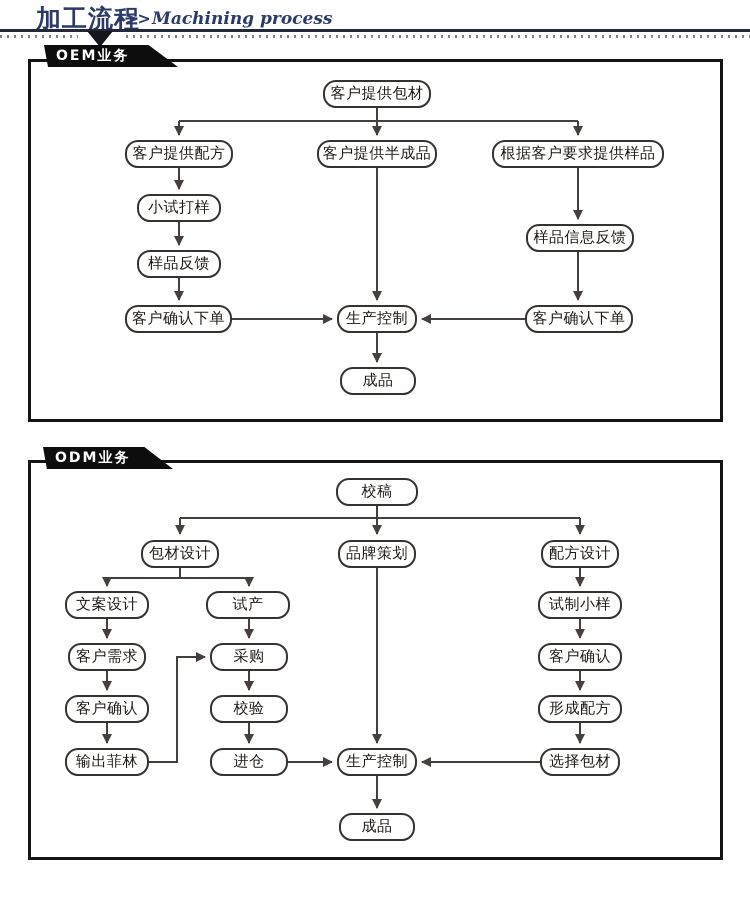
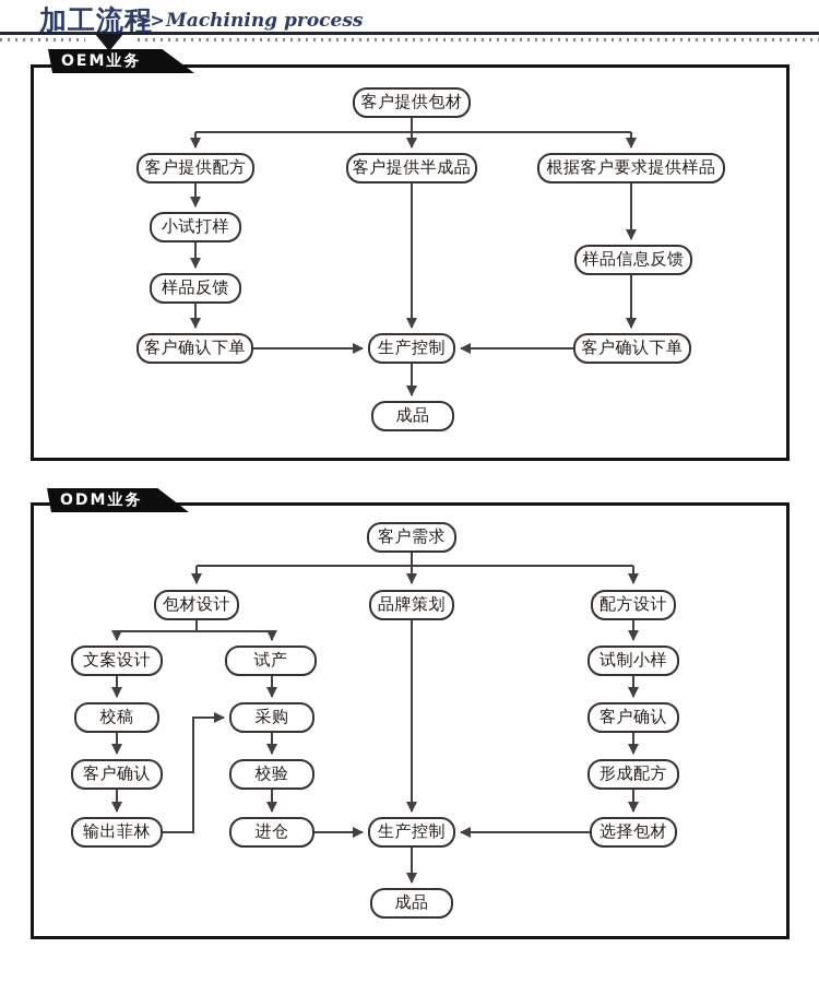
  加工流程
  >>
  Machining process
  OEM业务
  客户提供包材
  客户提供配方
  客户提供半成品
  根据客户要求提供样品
  小试打样
  样品反馈
  客户确认下单
  样品信息反馈
  客户确认下单
  生产控制
  成品
  ODM业务
- 校稿
+ 客户需求
  包材设计
  品牌策划
  配方设计
  文案设计
  试产
- 客户需求
+ 校稿
  采购
  客户确认
  校验
  输出菲林
  进仓
  试制小样
  客户确认
  形成配方
  选择包材
  生产控制
  成品
